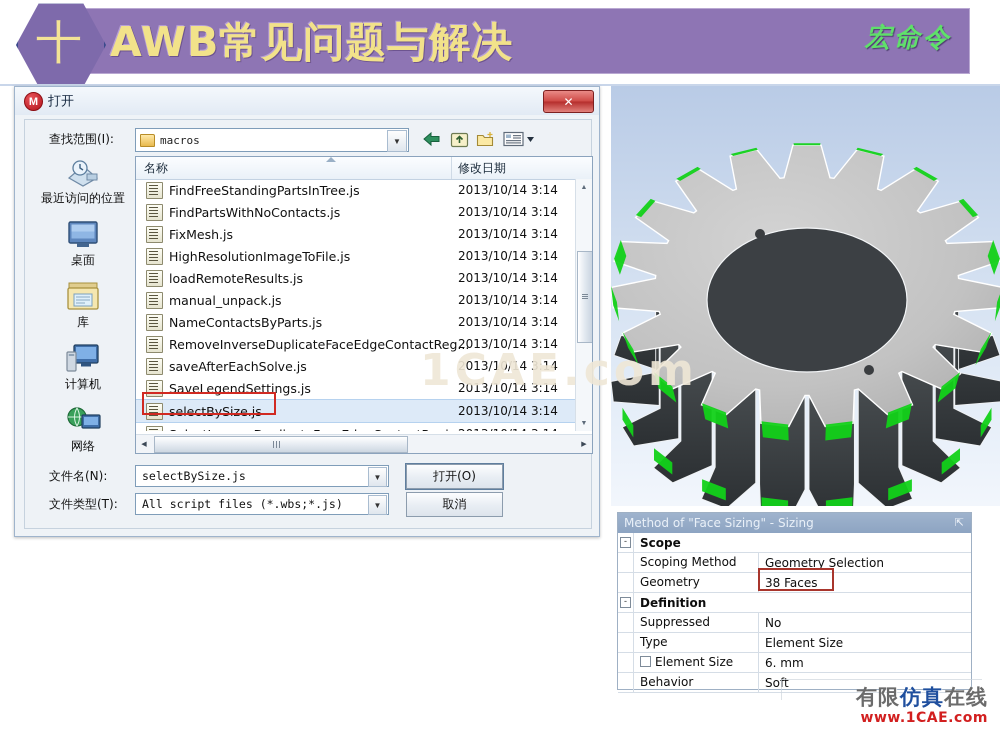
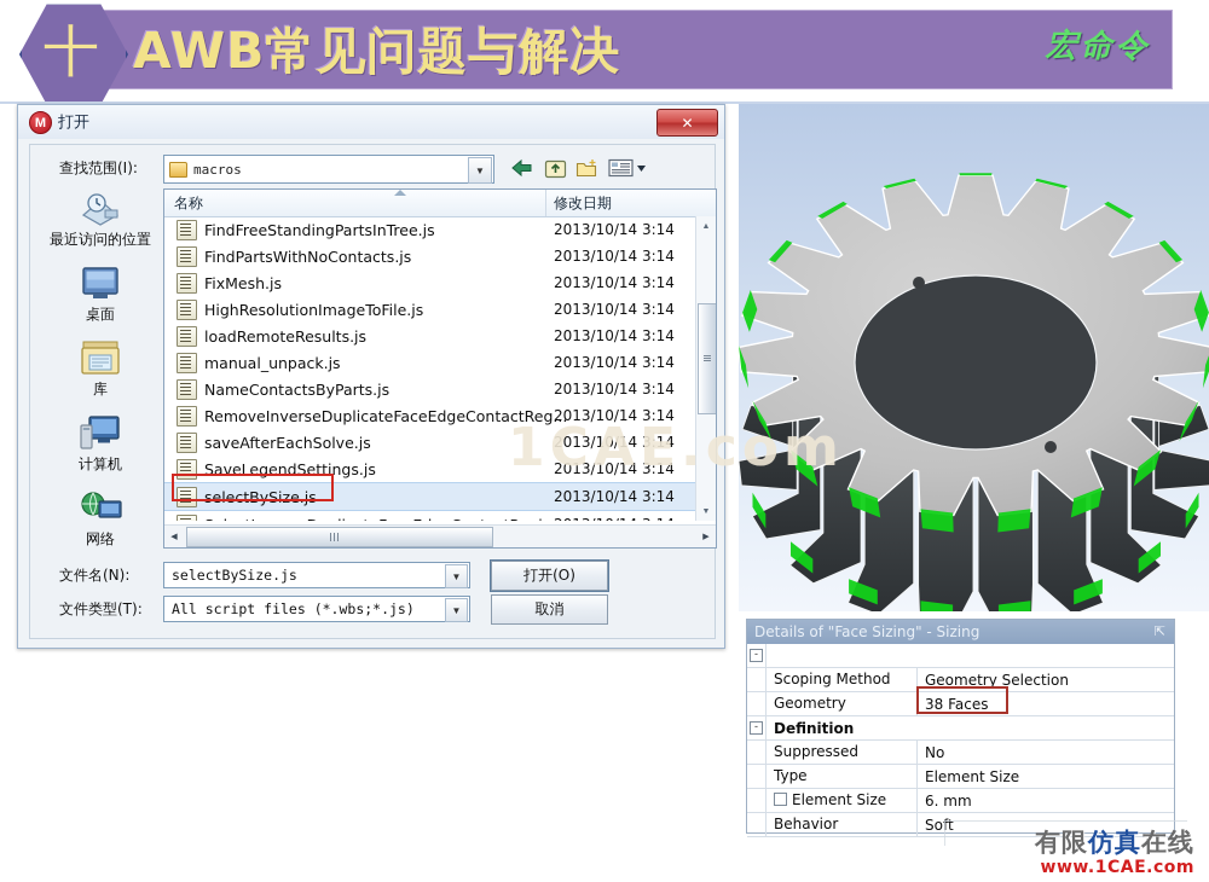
  十
  AWB常见问题与解决
  宏命令
  M
  打开
  ✕
  查找范围(I):
  macros
  ▼
  最近访问的位置
  桌面
  库
  计算机
  网络
  名称
  修改日期
  FindFreeStandingPartsInTree.js
  2013/10/14 3:14
  FindPartsWithNoContacts.js
  2013/10/14 3:14
  FixMesh.js
  2013/10/14 3:14
  HighResolutionImageToFile.js
  2013/10/14 3:14
  loadRemoteResults.js
  2013/10/14 3:14
  manual_unpack.js
  2013/10/14 3:14
  NameContactsByParts.js
  2013/10/14 3:14
  RemoveInverseDuplicateFaceEdgeContactReg...
  2013/10/14 3:14
  saveAfterEachSolve.js
  2013/10/14 3:14
  SaveLegendSettings.js
  2013/10/14 3:14
  selectBySize.js
  2013/10/14 3:14
  文件名(N):
  selectBySize.js
  ▼
  打开(O)
  文件类型(T):
  All script files (*.wbs;*.js)
  ▼
  取消
- Method of "Face Sizing" - Sizing
+ Details of "Face Sizing" - Sizing
  ⇱
  -
- Scope
  Scoping Method
  Geometry Selection
  Geometry
  38 Faces
  -
  Definition
  Suppressed
  No
  Type
  Element Size
  Element Size
  6. mm
  Behavior
  Soft
  1CAE.com
  有限仿真在线
  www.1CAE.com
